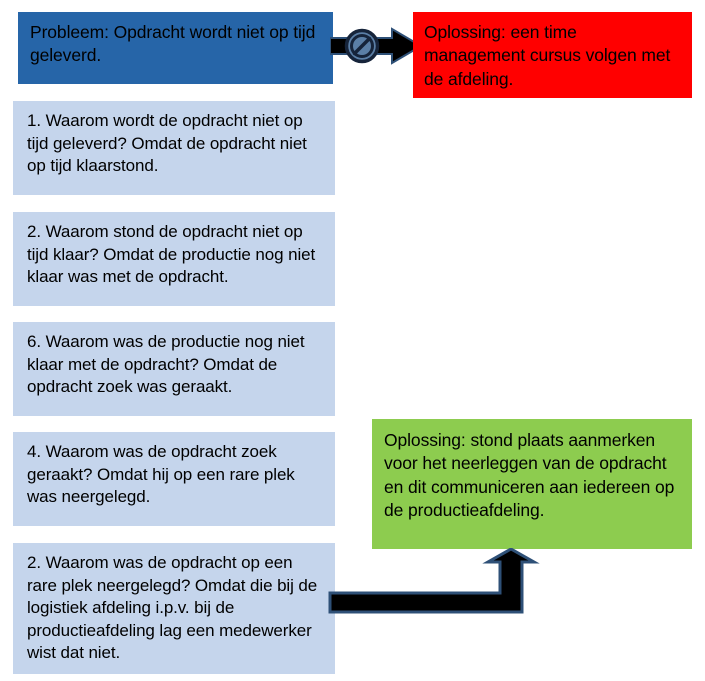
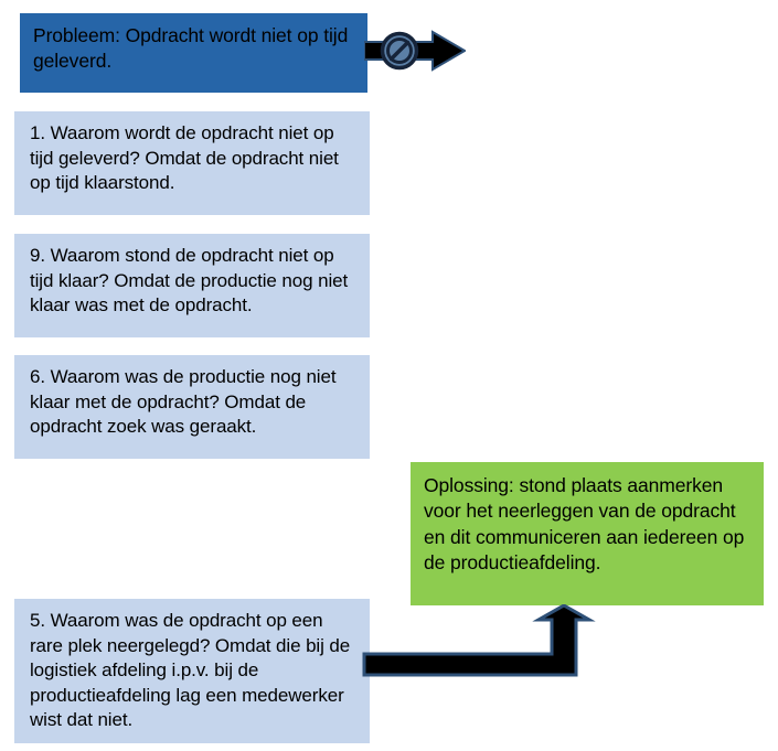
  Probleem: Opdracht wordt niet op tijd geleverd.
- Oplossing: een time management cursus volgen met de afdeling.
  1. Waarom wordt de opdracht niet op tijd geleverd? Omdat de opdracht niet op tijd klaarstond.
- 2. Waarom stond de opdracht niet op tijd klaar? Omdat de productie nog niet klaar was met de opdracht.
+ 9. Waarom stond de opdracht niet op tijd klaar? Omdat de productie nog niet klaar was met de opdracht.
  6. Waarom was de productie nog niet klaar met de opdracht? Omdat de opdracht zoek was geraakt.
- 4. Waarom was de opdracht zoek geraakt? Omdat hij op een rare plek was neergelegd.
- 2. Waarom was de opdracht op een rare plek neergelegd? Omdat die bij de logistiek afdeling i.p.v. bij de productieafdeling lag een medewerker wist dat niet.
+ 5. Waarom was de opdracht op een rare plek neergelegd? Omdat die bij de logistiek afdeling i.p.v. bij de productieafdeling lag een medewerker wist dat niet.
  Oplossing: stond plaats aanmerken voor het neerleggen van de opdracht en dit communiceren aan iedereen op de productieafdeling.
